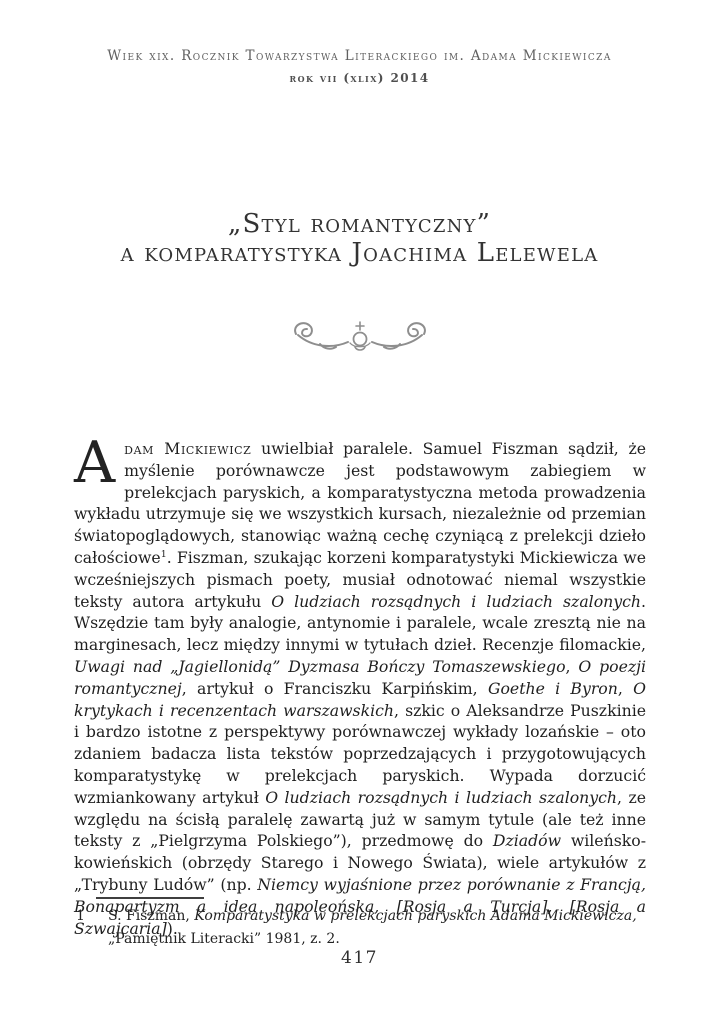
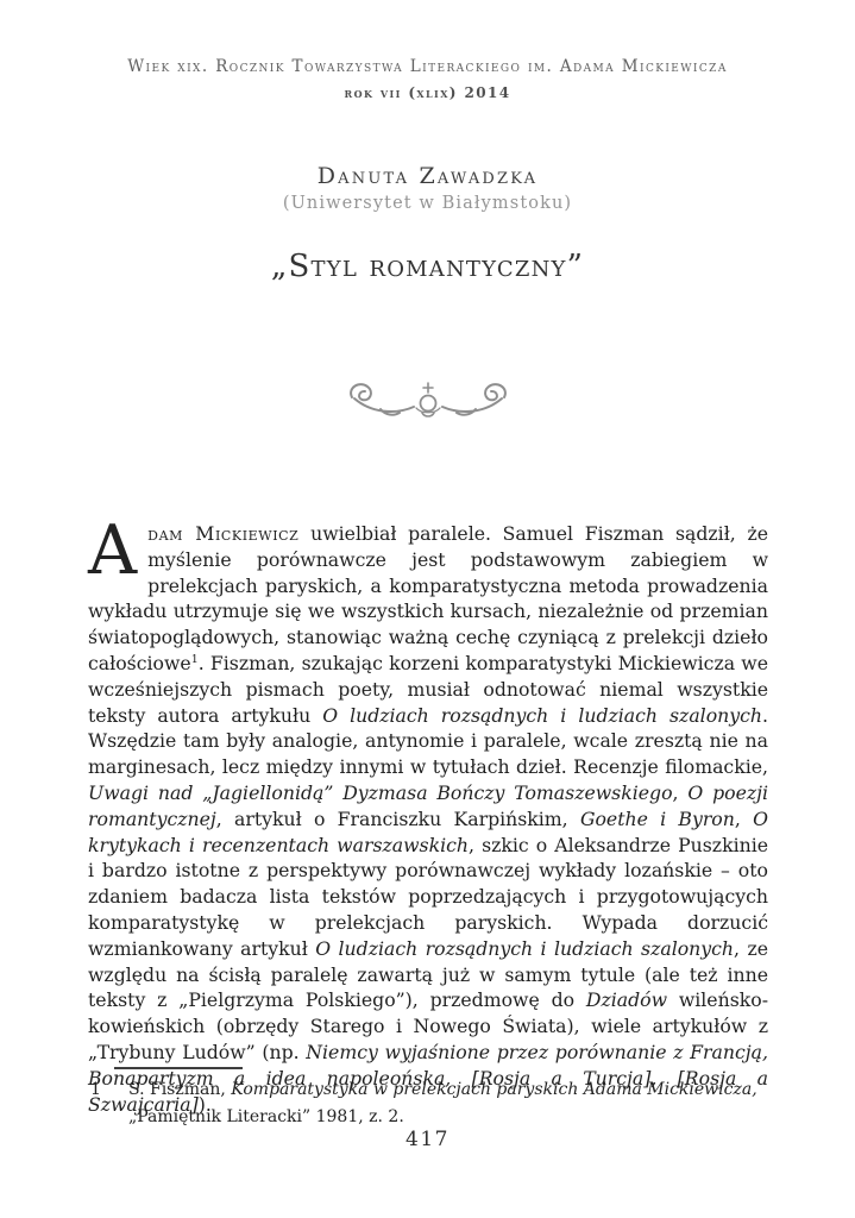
  Wiek xix. Rocznik Towarzystwa Literackiego im. Adama Mickiewicza
  rok vii (xlix) 2014
+ Danuta Zawadzka
+ (Uniwersytet w Białymstoku)
  „Styl romantyczny”
- a komparatystyka Joachima Lelewela
  A
  dam Mickiewicz uwielbiał paralele. Samuel Fiszman sądził, że myślenie porównawcze jest podstawowym zabiegiem w prelekcjach paryskich, a komparatystyczna metoda prowadzenia wykładu utrzymuje się we wszystkich kursach, niezależnie od przemian światopoglądowych, stanowiąc ważną cechę czyniącą z prelekcji dzieło całościowe1. Fiszman, szukając korzeni komparatystyki Mickiewicza we wcześniejszych pismach poety, musiał odnotować niemal wszystkie teksty autora artykułu O ludziach rozsądnych i ludziach szalonych. Wszędzie tam były analogie, antynomie i paralele, wcale zresztą nie na marginesach, lecz między innymi w tytułach dzieł. Recenzje filomackie, Uwagi nad „Jagiellonidą” Dyzmasa Bończy Tomaszewskiego, O poezji romantycznej, artykuł o Franciszku Karpińskim, Goethe i Byron, O krytykach i recenzentach warszawskich, szkic o Aleksandrze Puszkinie i bardzo istotne z perspektywy porównawczej wykłady lozańskie – oto zdaniem badacza lista tekstów poprzedzających i przygotowujących komparatystykę w prelekcjach paryskich. Wypada dorzucić wzmiankowany artykuł O ludziach rozsądnych i ludziach szalonych, ze względu na ścisłą paralelę zawartą już w samym tytule (ale też inne teksty z „Pielgrzyma Polskiego”), przedmowę do Dziadów wileńsko-kowieńskich (obrzędy Starego i Nowego Świata), wiele artykułów z „Trybuny Ludów” (np. Niemcy wyjaśnione przez porównanie z Francją, Bonapartyzm a idea napoleońska, [Rosja a Turcja], [Rosja a Szwajcaria]).
  1
  S. Fiszman, Komparatystyka w prelekcjach paryskich Adama Mickiewicza, „Pamiętnik Literacki” 1981, z. 2.
  417
